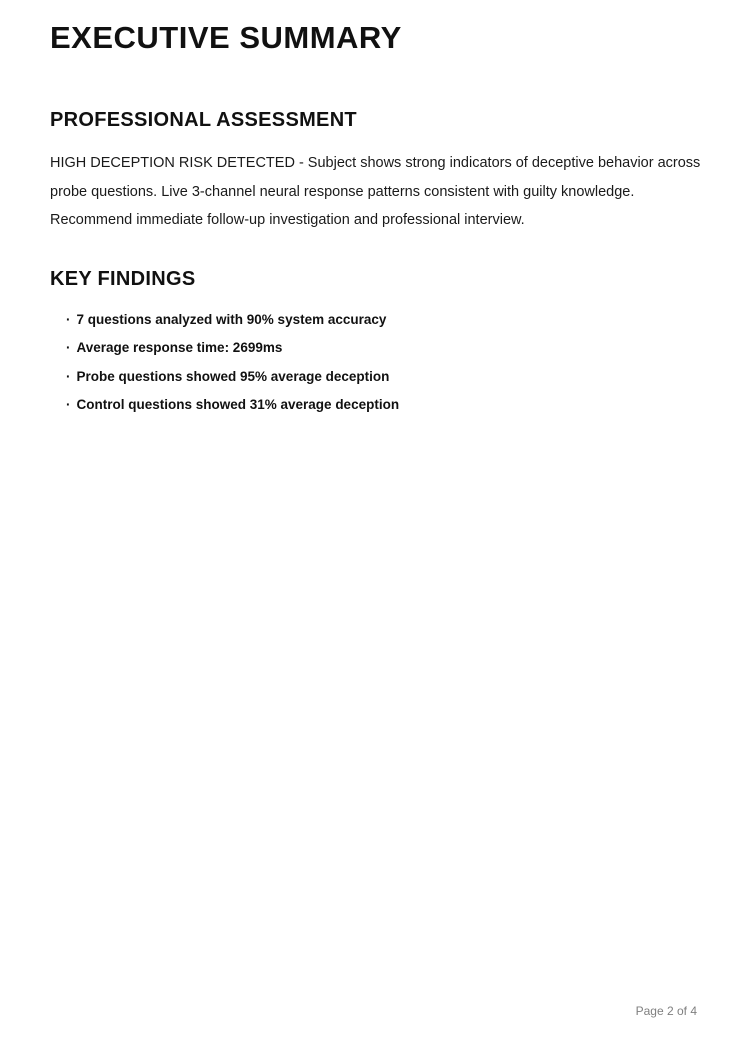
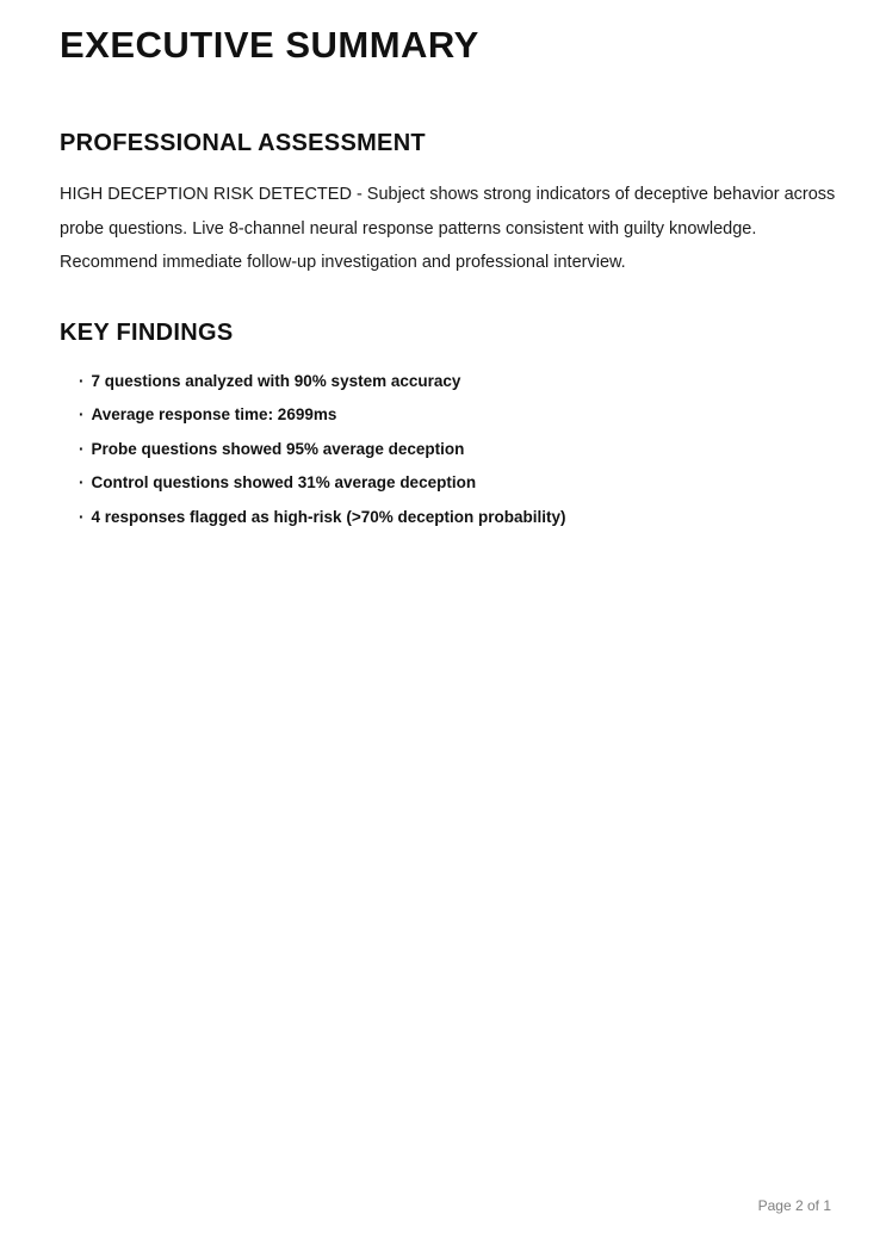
  EXECUTIVE SUMMARY
  PROFESSIONAL ASSESSMENT
- HIGH DECEPTION RISK DETECTED - Subject shows strong indicators of deceptive behavior across probe questions. Live 3-channel neural response patterns consistent with guilty knowledge. Recommend immediate follow-up investigation and professional interview.
+ HIGH DECEPTION RISK DETECTED - Subject shows strong indicators of deceptive behavior across probe questions. Live 8-channel neural response patterns consistent with guilty knowledge. Recommend immediate follow-up investigation and professional interview.
  KEY FINDINGS
  · 7 questions analyzed with 90% system accuracy
  · Average response time: 2699ms
  · Probe questions showed 95% average deception
  · Control questions showed 31% average deception
+ · 4 responses flagged as high-risk (>70% deception probability)
- Page 2 of 4
+ Page 2 of 1
